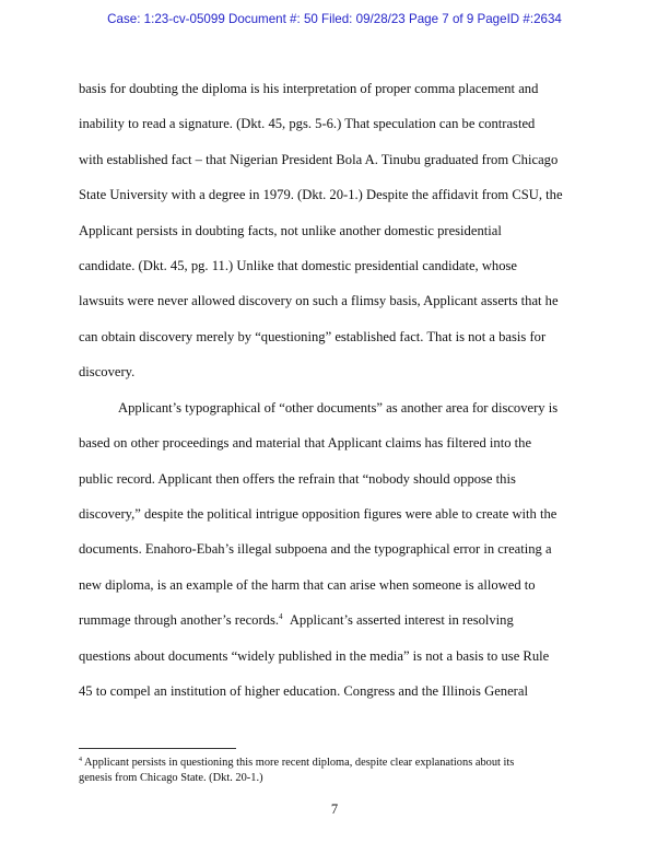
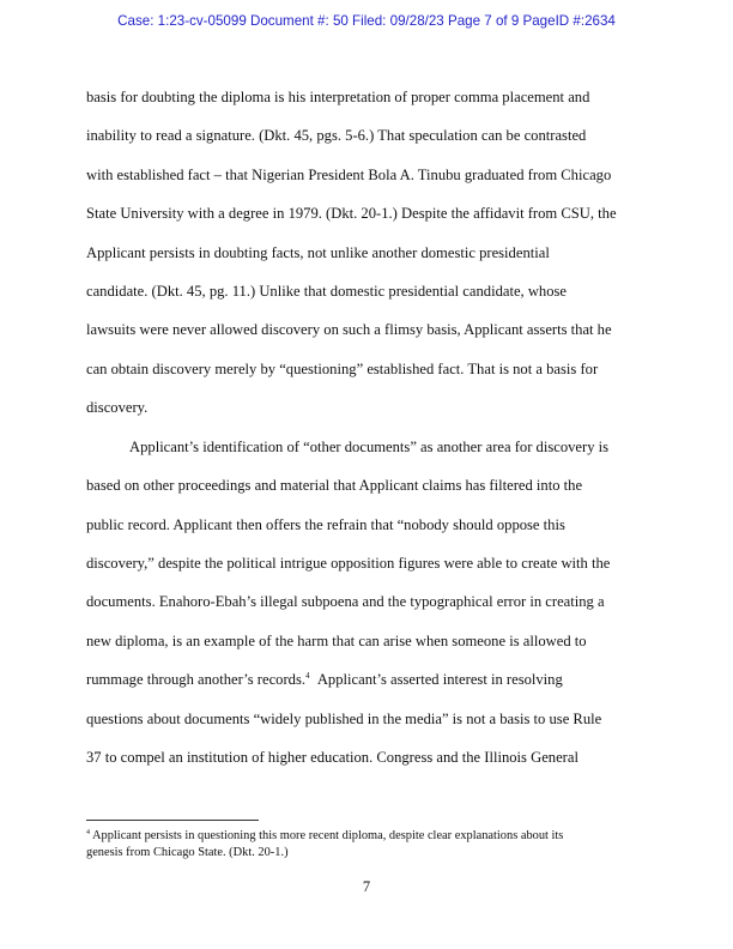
  Case: 1:23-cv-05099 Document #: 50 Filed: 09/28/23 Page 7 of 9 PageID #:2634
  basis for doubting the diploma is his interpretation of proper comma placement and
  inability to read a signature. (Dkt. 45, pgs. 5-6.) That speculation can be contrasted
  with established fact – that Nigerian President Bola A. Tinubu graduated from Chicago
  State University with a degree in 1979. (Dkt. 20-1.) Despite the affidavit from CSU, the
  Applicant persists in doubting facts, not unlike another domestic presidential
  candidate. (Dkt. 45, pg. 11.) Unlike that domestic presidential candidate, whose
  lawsuits were never allowed discovery on such a flimsy basis, Applicant asserts that he
  can obtain discovery merely by “questioning” established fact. That is not a basis for
  discovery.
- Applicant’s typographical of “other documents” as another area for discovery is
+ Applicant’s identification of “other documents” as another area for discovery is
  based on other proceedings and material that Applicant claims has filtered into the
  public record. Applicant then offers the refrain that “nobody should oppose this
  discovery,” despite the political intrigue opposition figures were able to create with the
  documents. Enahoro-Ebah’s illegal subpoena and the typographical error in creating a
  new diploma, is an example of the harm that can arise when someone is allowed to
  rummage through another’s records.4 Applicant’s asserted interest in resolving
  questions about documents “widely published in the media” is not a basis to use Rule
- 45 to compel an institution of higher education. Congress and the Illinois General
+ 37 to compel an institution of higher education. Congress and the Illinois General
  Applicant persists in questioning this more recent diploma, despite clear explanations about its
  genesis from Chicago State. (Dkt. 20-1.)
  7
